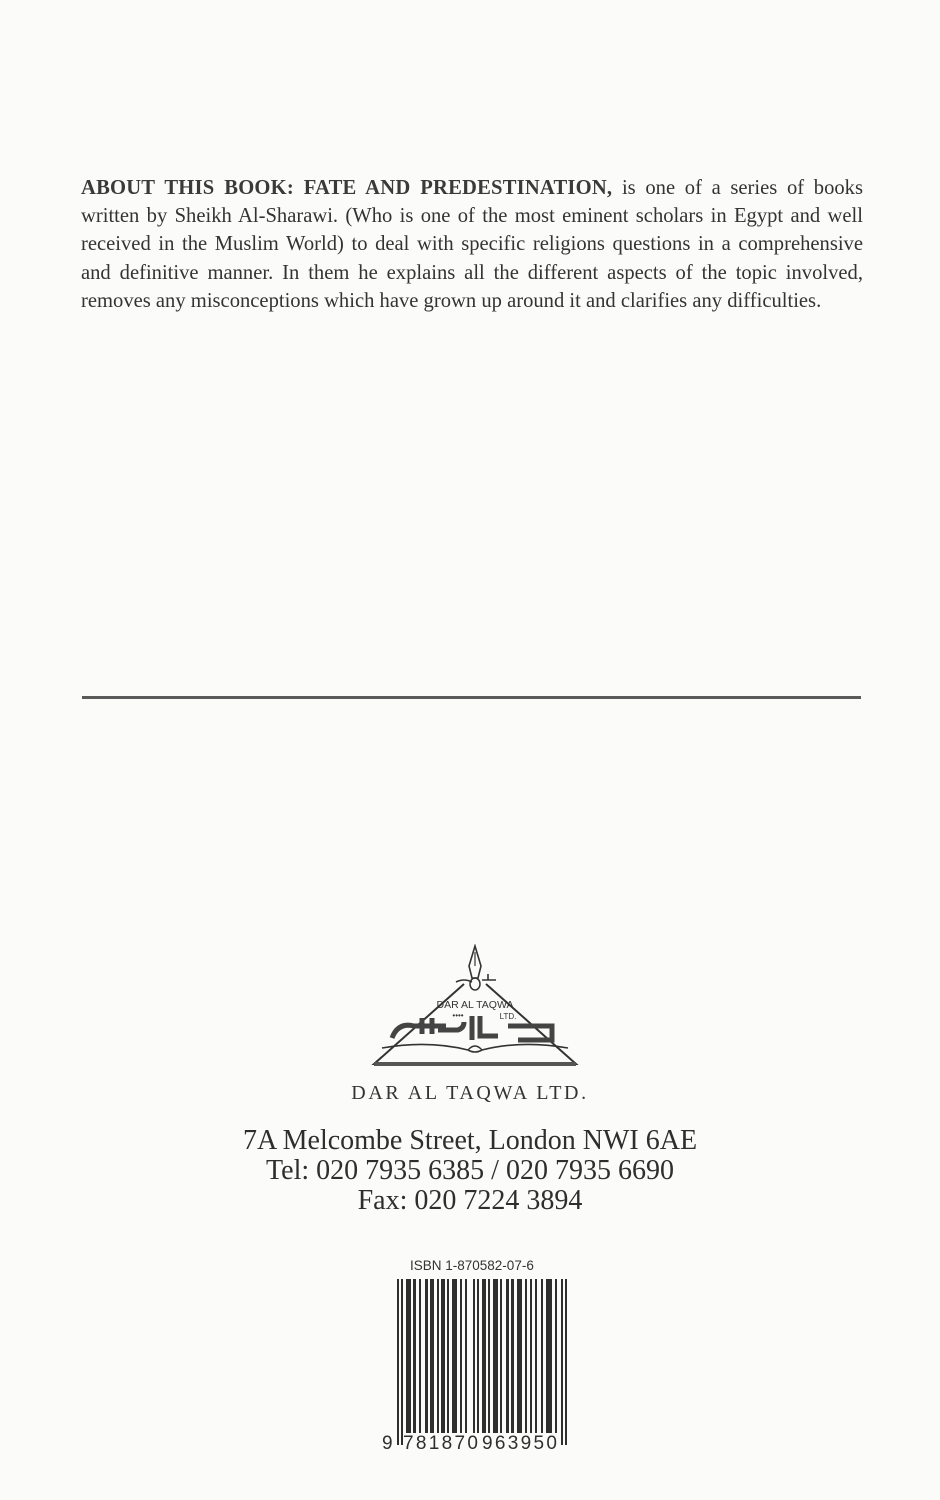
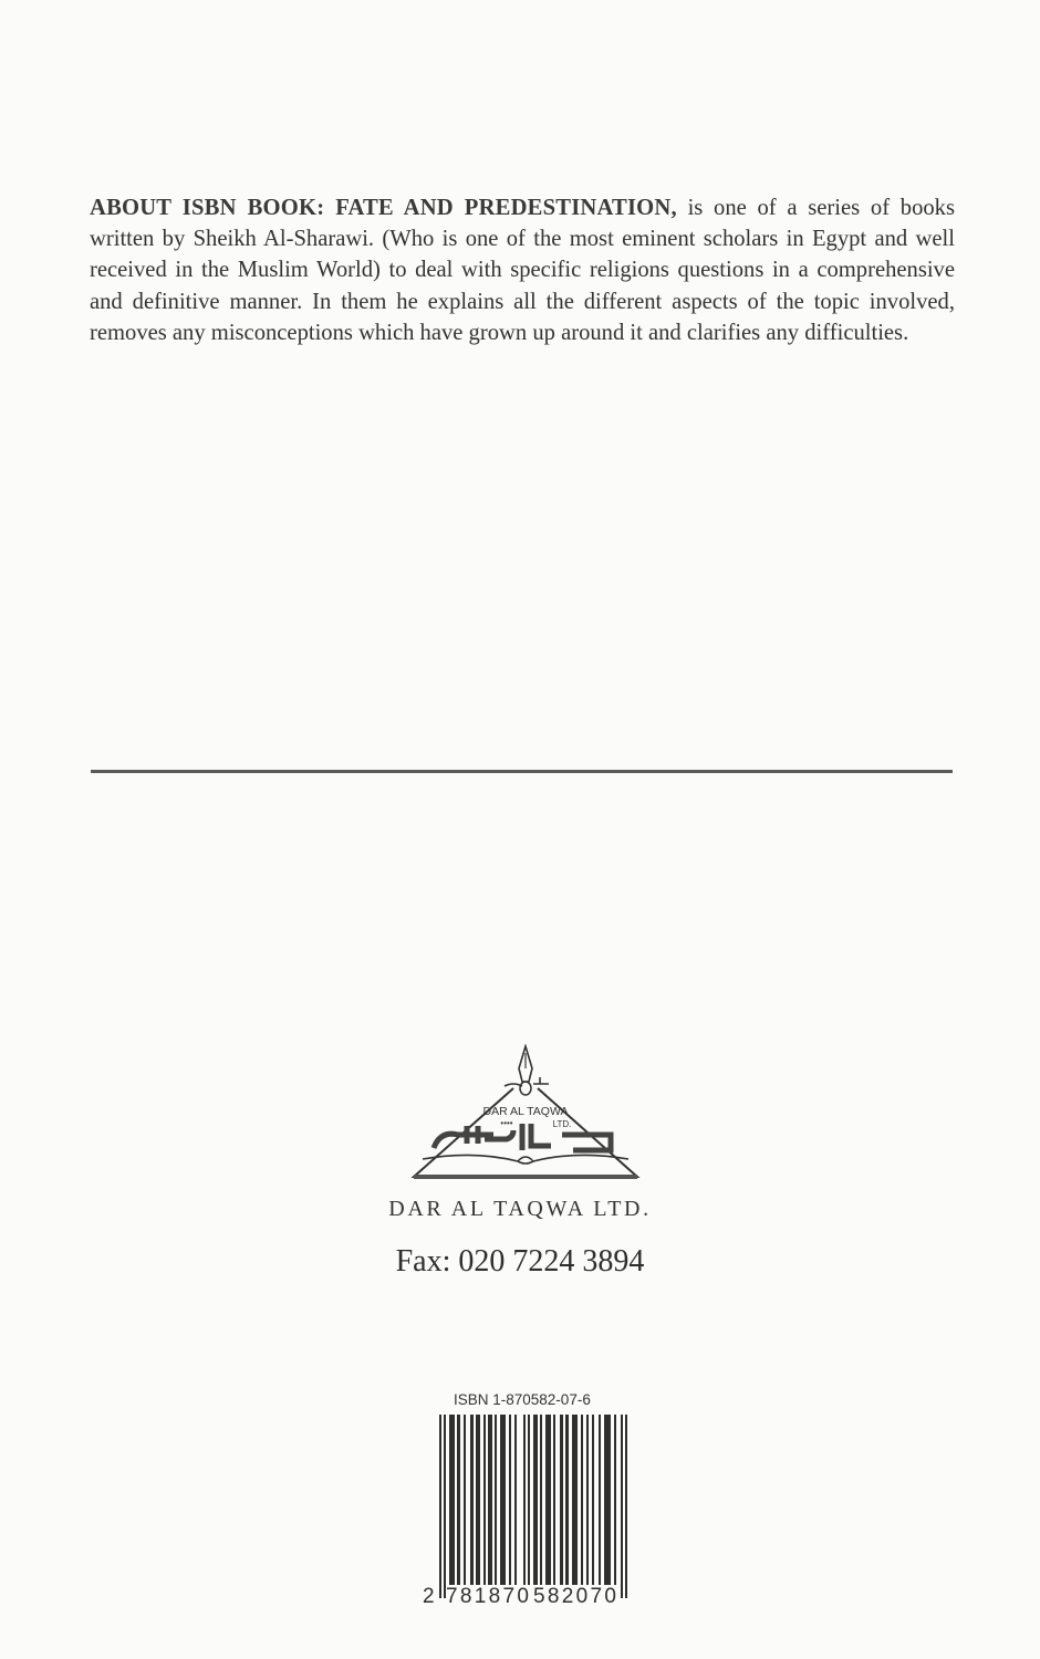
- ABOUT THIS BOOK: FATE AND PREDESTINATION, is one of a series of books written by Sheikh Al-Sharawi. (Who is one of the most eminent scholars in Egypt and well received in the Muslim World) to deal with specific religions questions in a comprehensive and definitive manner. In them he explains all the different aspects of the topic involved, removes any misconceptions which have grown up around it and clarifies any difficulties.
+ ABOUT ISBN BOOK: FATE AND PREDESTINATION, is one of a series of books written by Sheikh Al-Sharawi. (Who is one of the most eminent scholars in Egypt and well received in the Muslim World) to deal with specific religions questions in a comprehensive and definitive manner. In them he explains all the different aspects of the topic involved, removes any misconceptions which have grown up around it and clarifies any difficulties.
  DAR AL TAQWA
  LTD.
  ••••
  DAR AL TAQWA LTD.
- 7A Melcombe Street, London NWI 6AE
- Tel: 020 7935 6385 / 020 7935 6690
  Fax: 020 7224 3894
  ISBN 1-870582-07-6
- 9
+ 2
  781870
- 963950
+ 582070
